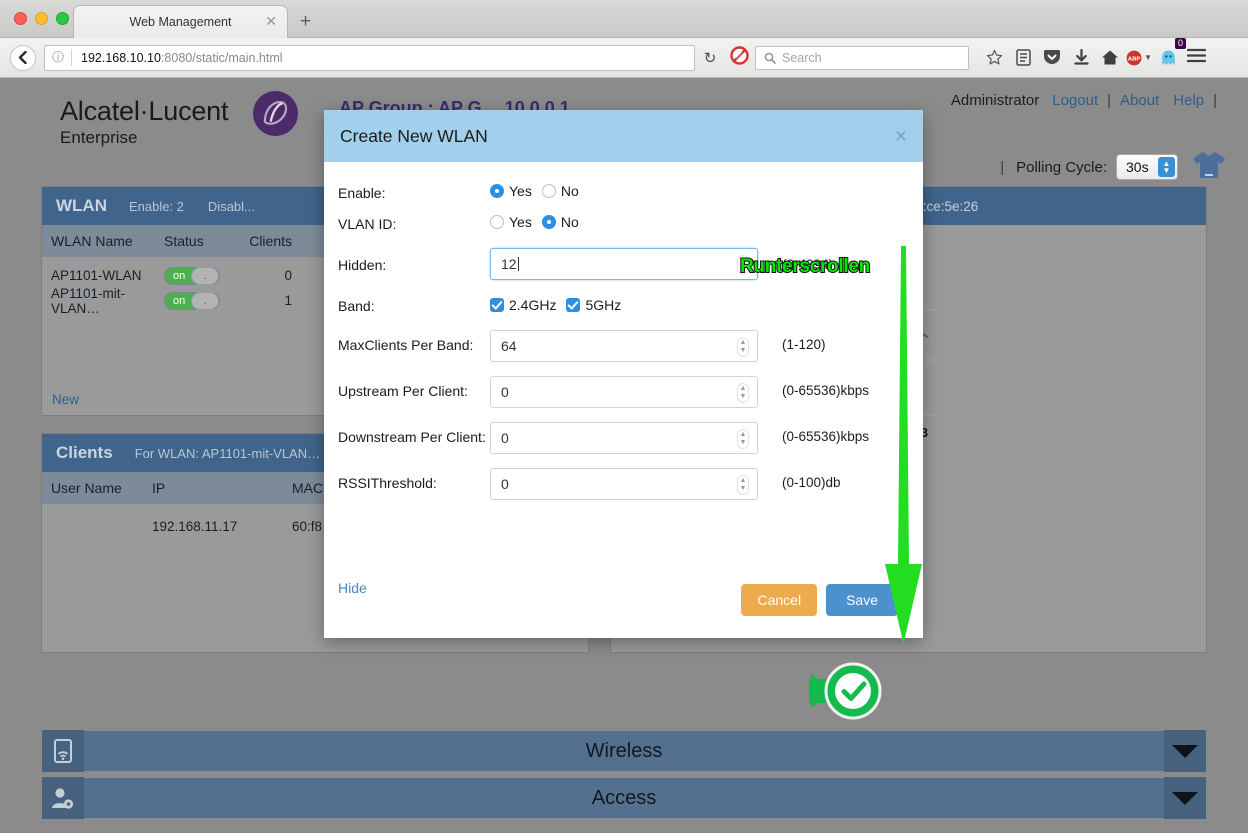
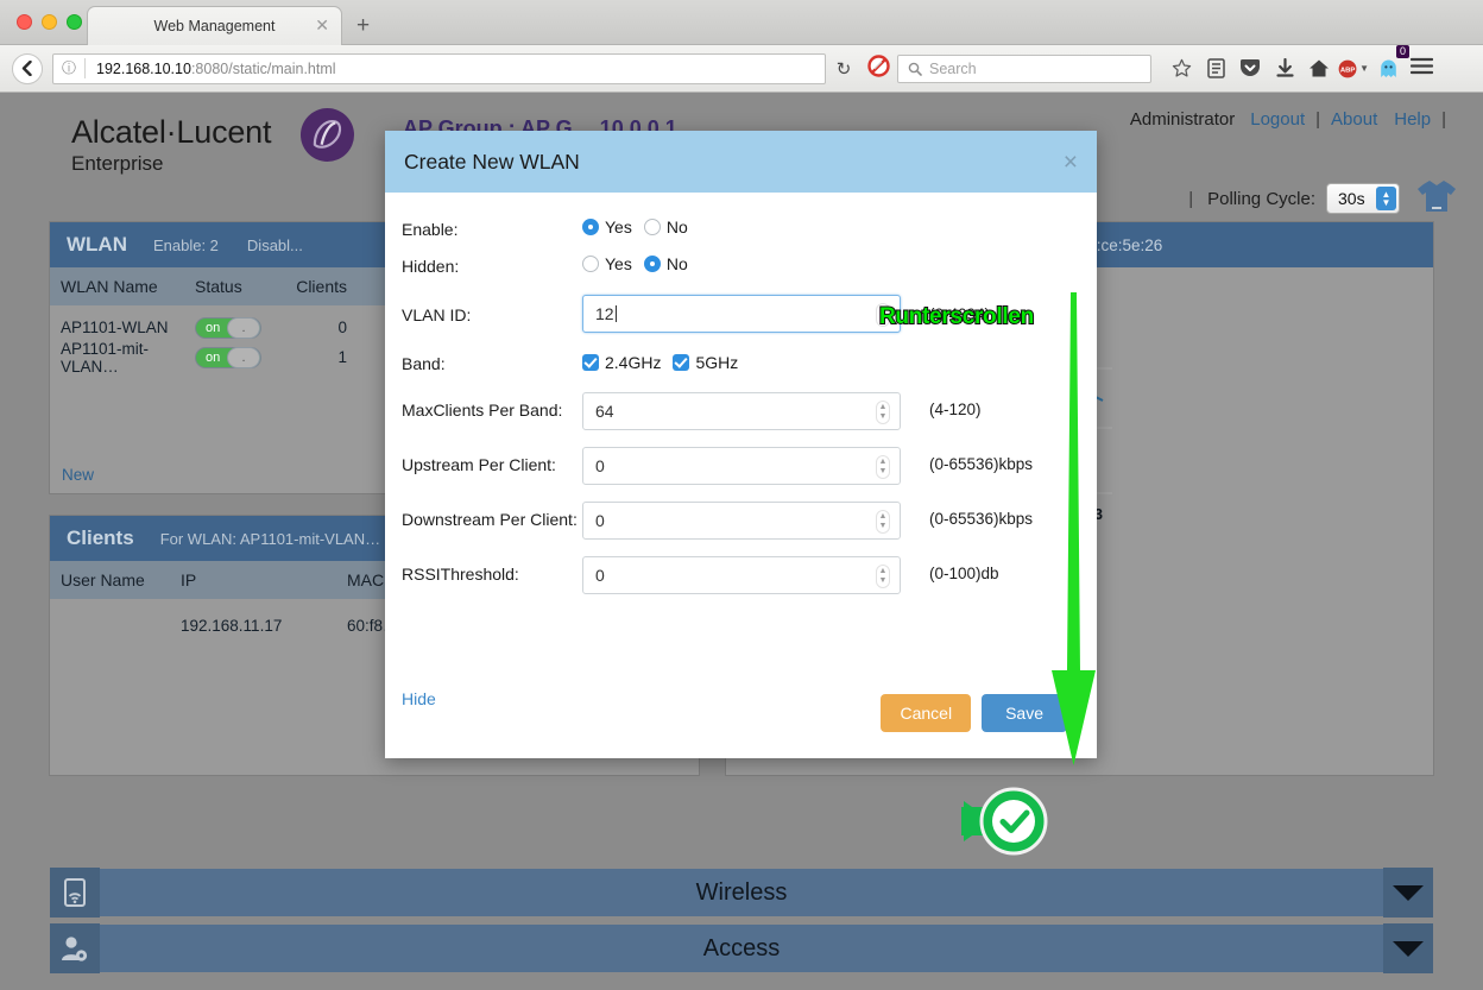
  Web Management
  ✕
  +
  ⓘ
  192.168.10.10:8080/static/main.html
  ↻
  Search
  ▼
  0
  Alcatel·Lucent
  Enterprise
  AP Group : AP G… 10.0.0.1
  Administrator
  Logout
  |
  About
  Help
  |
  |
  Polling Cycle:
  30s
  ▲
  ▼
  WLAN
  Enable: 2
  Disabl...
  WLAN Name
  Status
  Clients
  AP1101-WLAN
  on
  .
  0
  AP1101-mit-VLAN…
  on
  .
  1
  New
  Clients
  For WLAN: AP1101-mit-VLAN…
  User Name
  IP
  MAC
  192.168.11.17
  60:f8
  Wireless
  Access
  Create New WLAN
  ×
  Enable:
  Yes
  No
- VLAN ID:
+ Hidden:
  Yes
  No
- Hidden:
+ VLAN ID:
  12
  (0-4094)
  Band:
  2.4GHz
  5GHz
  MaxClients Per Band:
  64
- (1-120)
+ (4-120)
  Upstream Per Client:
  0
  (0-65536)kbps
  Downstream Per Client:
  0
  (0-65536)kbps
  RSSIThreshold:
  0
  (0-100)db
  Hide
  Cancel
  Save
  Runterscrollen
